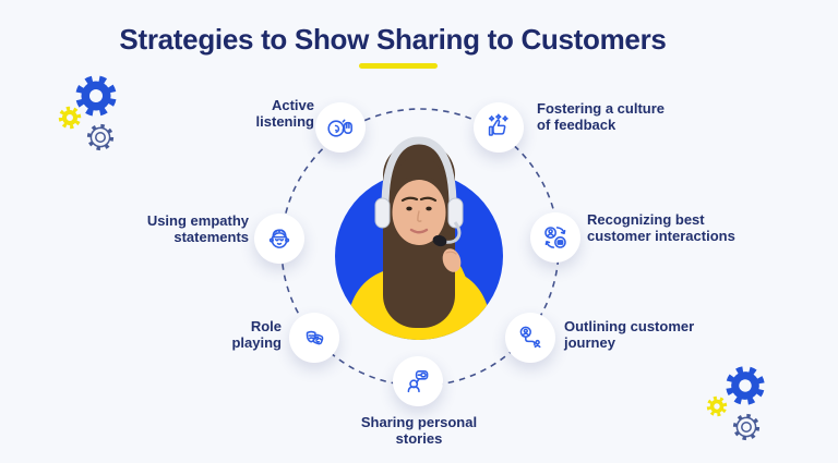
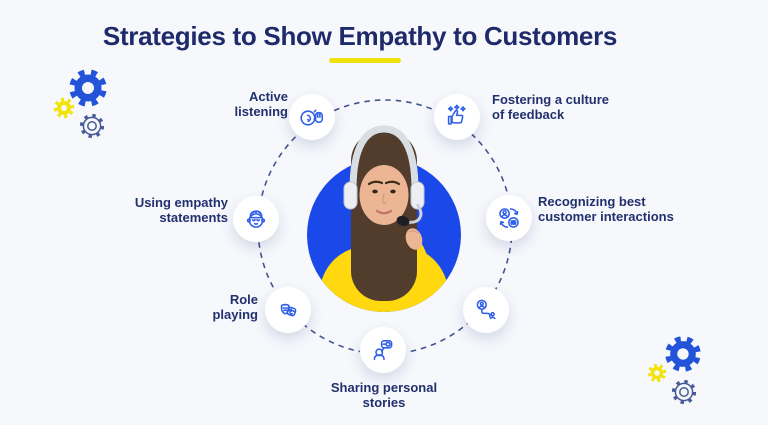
- Strategies to Show Sharing to Customers
+ Strategies to Show Empathy to Customers
  Active
  listening
  Fostering a culture
  of feedback
  Using empathy
  statements
  Recognizing best
  customer interactions
  Role
  playing
- Outlining customer
- journey
  Sharing personal
  stories
